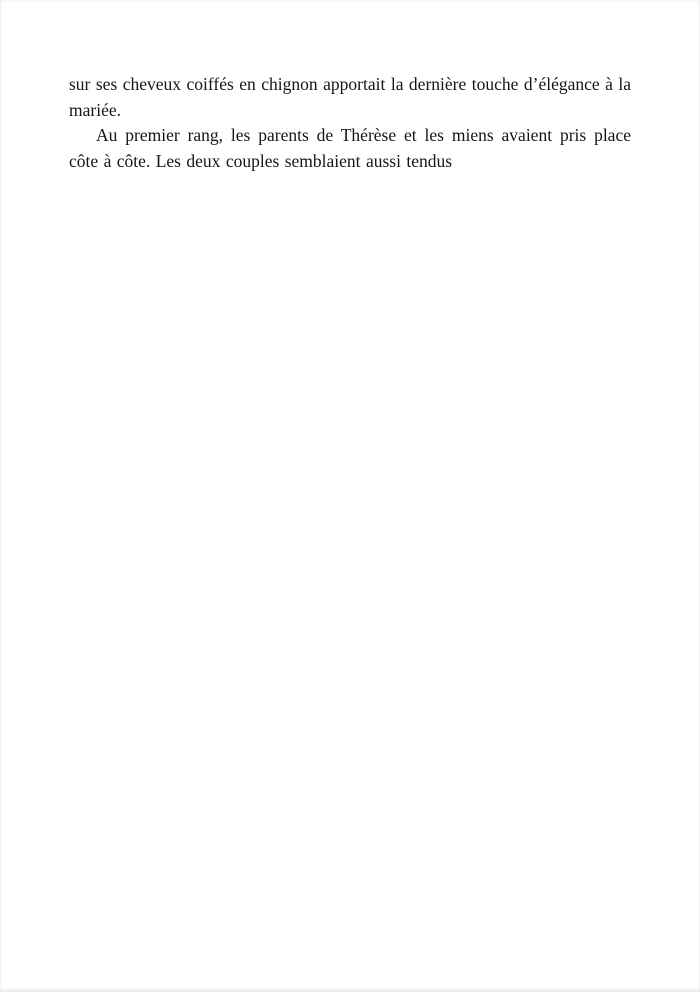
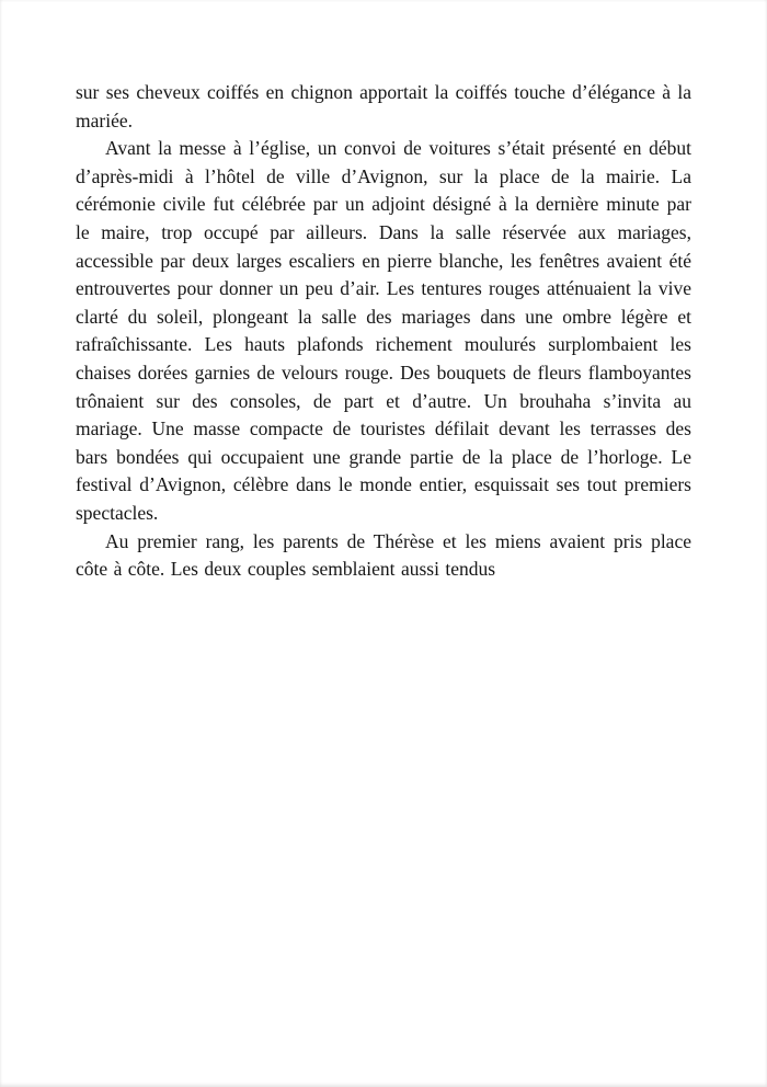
- sur ses cheveux coiffés en chignon apportait la dernière touche d’élégance à la mariée.
+ sur ses cheveux coiffés en chignon apportait la coiffés touche d’élégance à la mariée.
+ Avant la messe à l’église, un convoi de voitures s’était présenté en début d’après-midi à l’hôtel de ville d’Avignon, sur la place de la mairie. La cérémonie civile fut célébrée par un adjoint désigné à la dernière minute par le maire, trop occupé par ailleurs. Dans la salle réservée aux mariages, accessible par deux larges escaliers en pierre blanche, les fenêtres avaient été entrouvertes pour donner un peu d’air. Les tentures rouges atténuaient la vive clarté du soleil, plongeant la salle des mariages dans une ombre légère et rafraîchissante. Les hauts plafonds richement moulurés surplombaient les chaises dorées garnies de velours rouge. Des bouquets de fleurs flamboyantes trônaient sur des consoles, de part et d’autre. Un brouhaha s’invita au mariage. Une masse compacte de touristes défilait devant les terrasses des bars bondées qui occupaient une grande partie de la place de l’horloge. Le festival d’Avignon, célèbre dans le monde entier, esquissait ses tout premiers spectacles.
  Au premier rang, les parents de Thérèse et les miens avaient pris place côte à côte. Les deux couples semblaient aussi tendus
